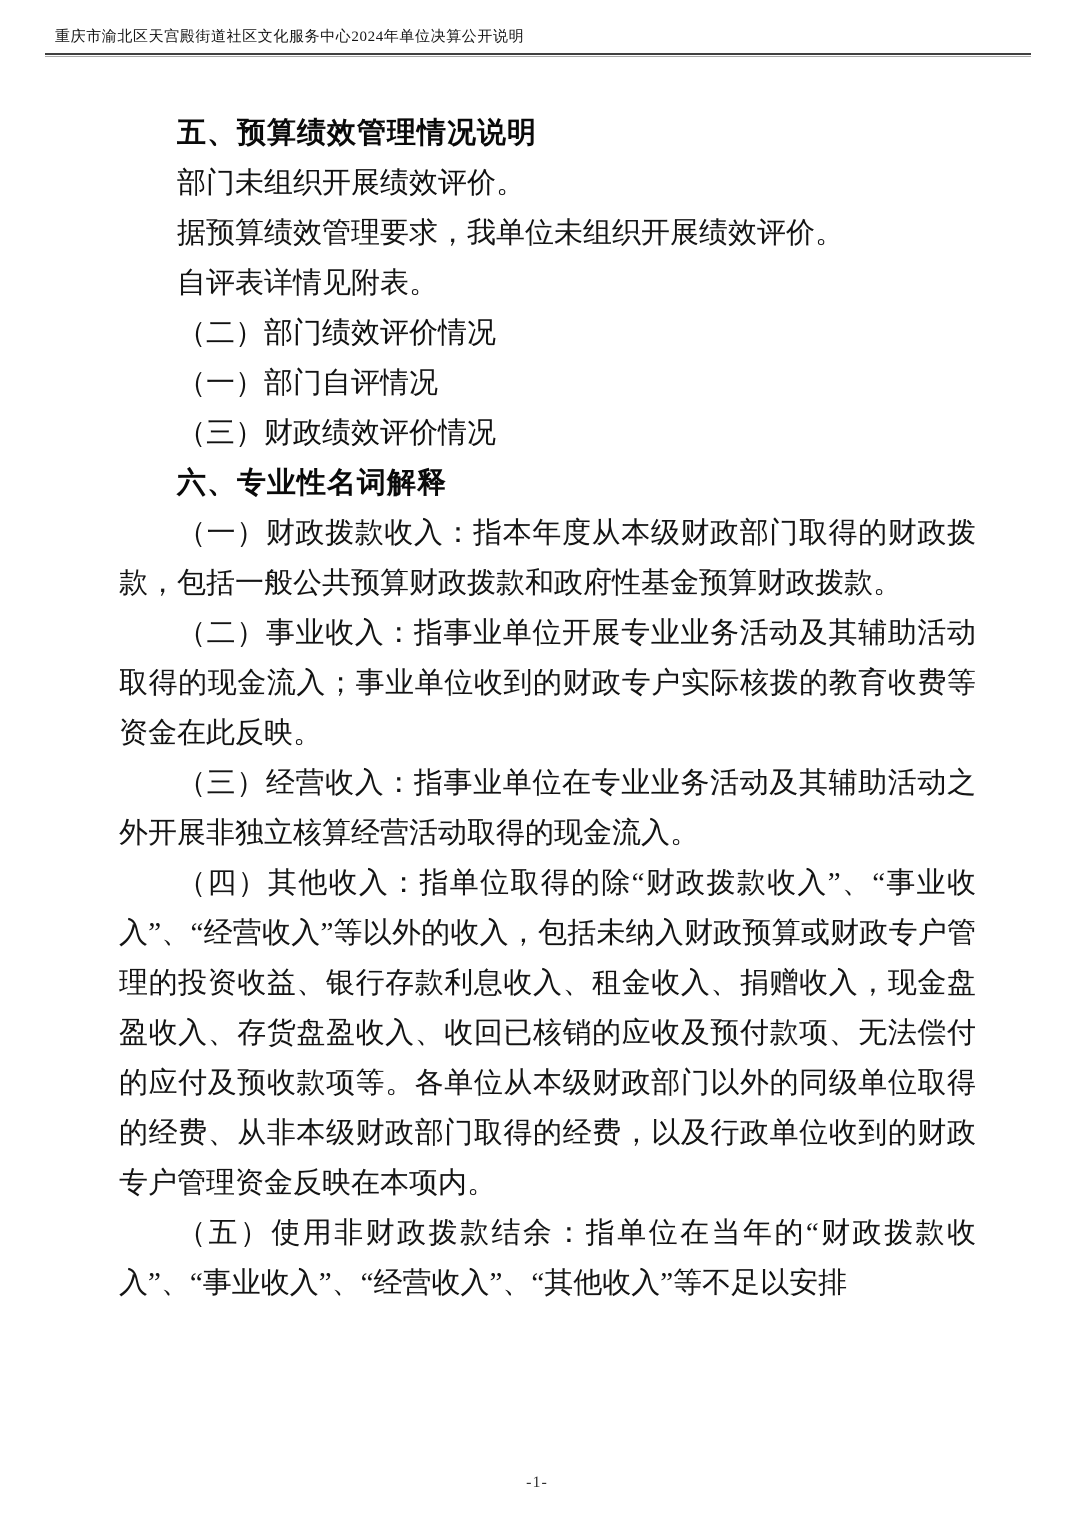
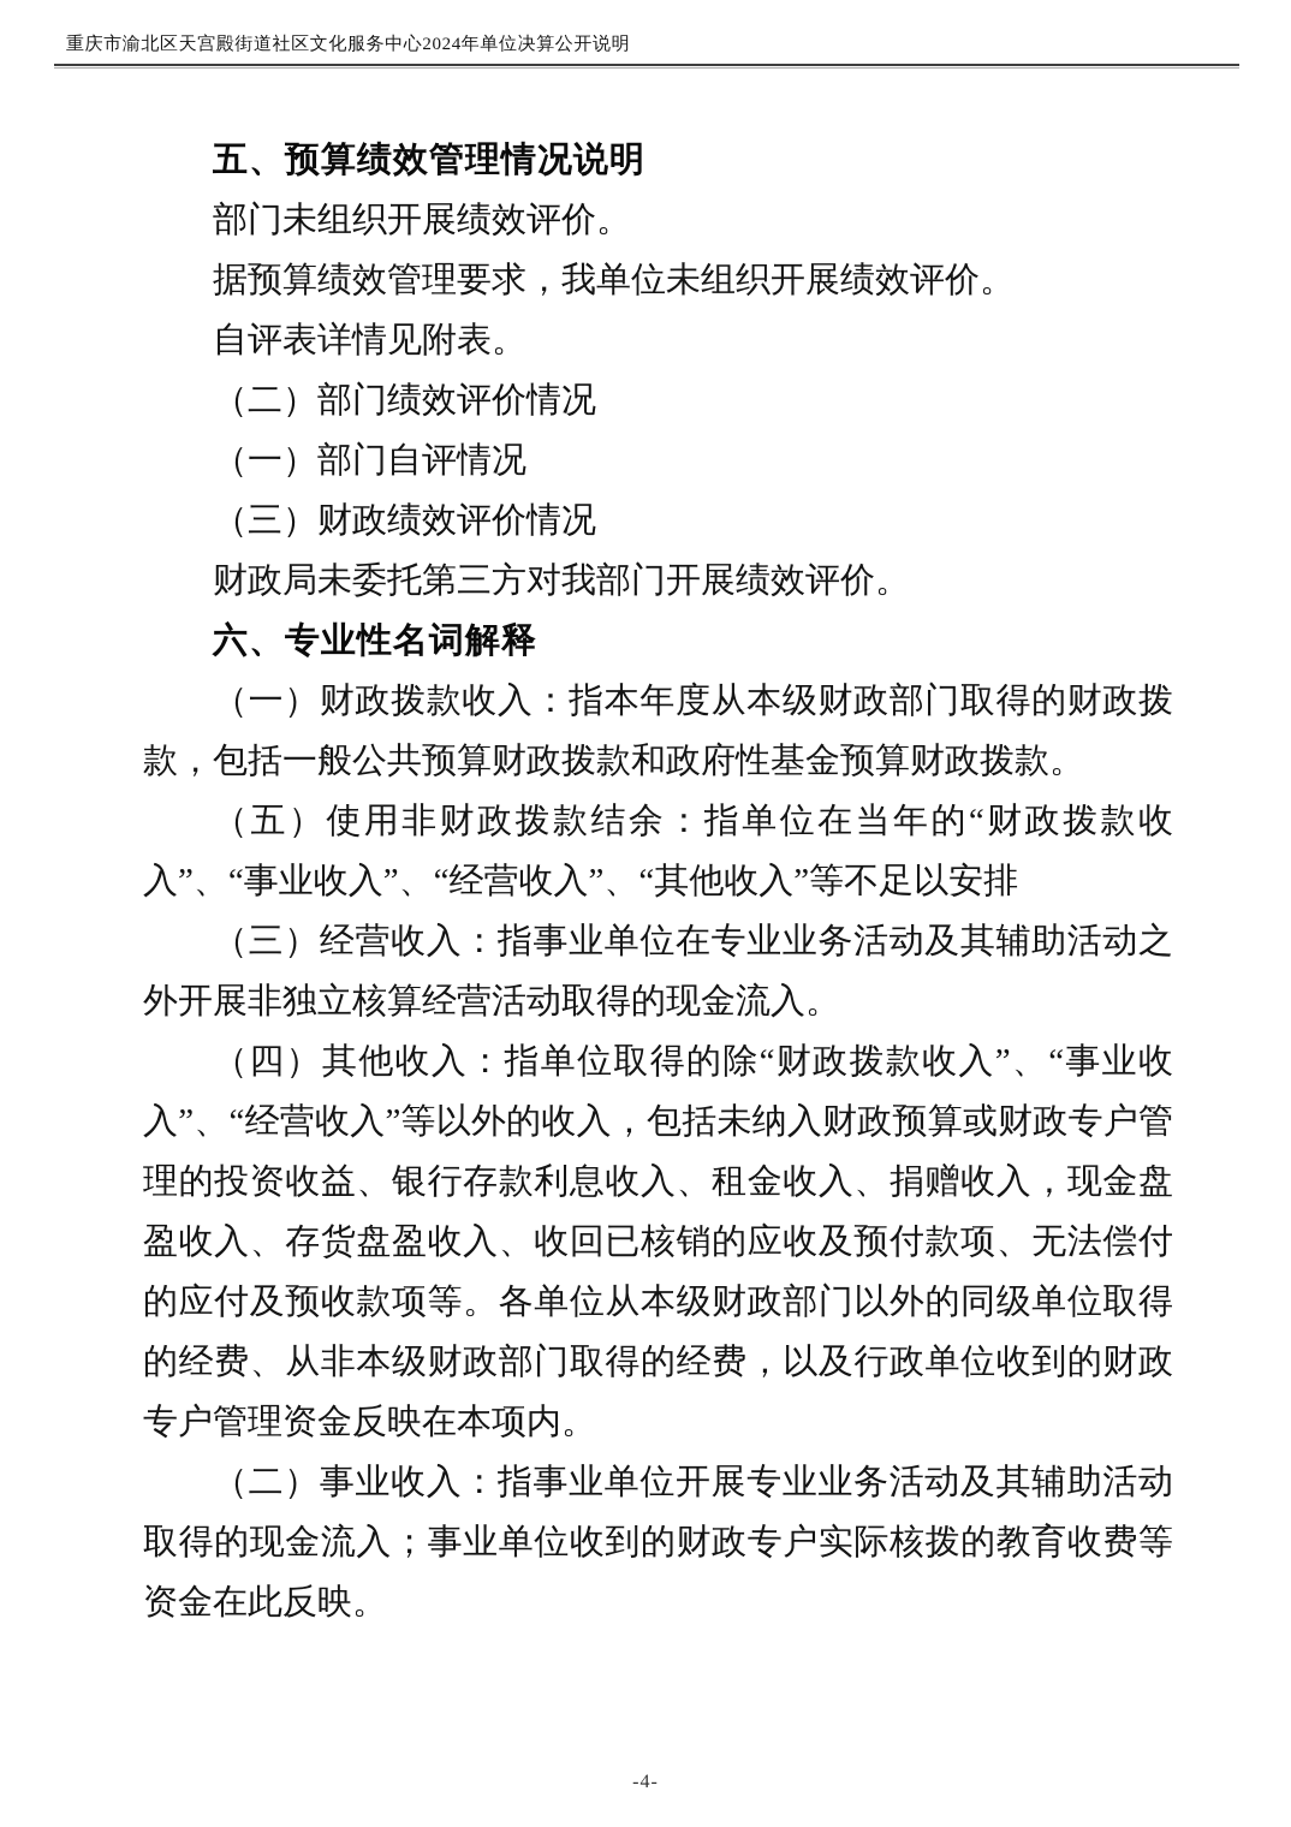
  重庆市渝北区天宫殿街道社区文化服务中心2024年单位决算公开说明
  五、预算绩效管理情况说明
  部门未组织开展绩效评价。
  据预算绩效管理要求，我单位未组织开展绩效评价。
  自评表详情见附表。
  （二）部门绩效评价情况
  （一）部门自评情况
  （三）财政绩效评价情况
+ 财政局未委托第三方对我部门开展绩效评价。
  六、专业性名词解释
  （一）财政拨款收入：指本年度从本级财政部门取得的财政拨款，包括一般公共预算财政拨款和政府性基金预算财政拨款。
- （二）事业收入：指事业单位开展专业业务活动及其辅助活动取得的现金流入；事业单位收到的财政专户实际核拨的教育收费等资金在此反映。
+ （五）使用非财政拨款结余：指单位在当年的“财政拨款收入”、“事业收入”、“经营收入”、“其他收入”等不足以安排
  （三）经营收入：指事业单位在专业业务活动及其辅助活动之外开展非独立核算经营活动取得的现金流入。
  （四）其他收入：指单位取得的除“财政拨款收入”、“事业收入”、“经营收入”等以外的收入，包括未纳入财政预算或财政专户管理的投资收益、银行存款利息收入、租金收入、捐赠收入，现金盘盈收入、存货盘盈收入、收回已核销的应收及预付款项、无法偿付的应付及预收款项等。各单位从本级财政部门以外的同级单位取得的经费、从非本级财政部门取得的经费，以及行政单位收到的财政专户管理资金反映在本项内。
- （五）使用非财政拨款结余：指单位在当年的“财政拨款收入”、“事业收入”、“经营收入”、“其他收入”等不足以安排
+ （二）事业收入：指事业单位开展专业业务活动及其辅助活动取得的现金流入；事业单位收到的财政专户实际核拨的教育收费等资金在此反映。
- -1-
+ -4-
